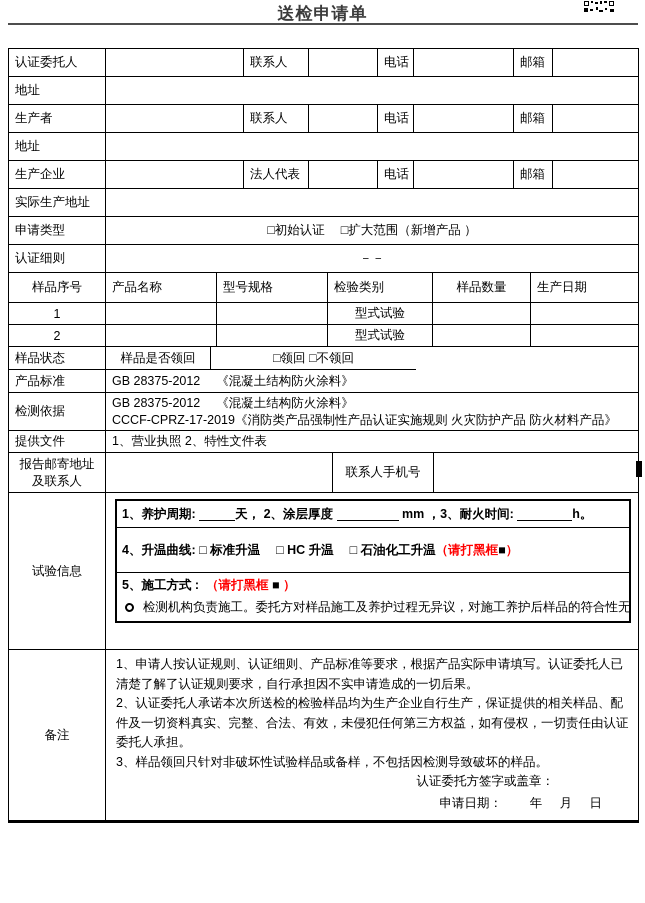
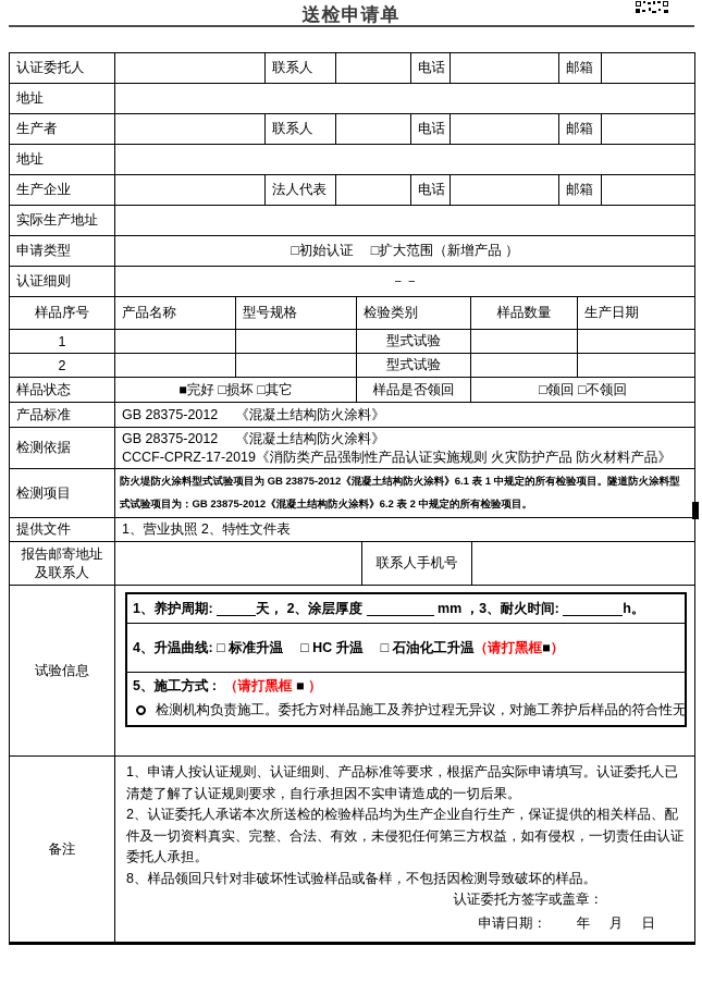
  送检申请单
  认证委托人
  联系人
  电话
  邮箱
  地址
  生产者
  联系人
  电话
  邮箱
  地址
  生产企业
  法人代表
  电话
  邮箱
  实际生产地址
  申请类型
  □初始认证 □扩大范围（新增产品 ）
  认证细则
  －－
  样品序号
  产品名称
  型号规格
  检验类别
  样品数量
  生产日期
  1
  型式试验
  2
  型式试验
  样品状态
+ ■完好 □损坏 □其它
  样品是否领回
  □领回 □不领回
  产品标准
  GB 28375-2012 《混凝土结构防火涂料》
  检测依据
  GB 28375-2012 《混凝土结构防火涂料》
  CCCF-CPRZ-17-2019《消防类产品强制性产品认证实施规则 火灾防护产品 防火材料产品》
+ 检测项目
+ 防火堤防火涂料型式试验项目为 GB 23875-2012《混凝土结构防火涂料》6.1 表 1 中规定的所有检验项目。隧道防火涂料型式试验项目为：GB 23875-2012《混凝土结构防火涂料》6.2 表 2 中规定的所有检验项目。
  提供文件
  1、营业执照 2、特性文件表
  报告邮寄地址
  及联系人
  联系人手机号
  试验信息
  1、养护周期:
  天， 2、涂层厚度
  mm ，3、耐火时间:
  h。
  4、升温曲线: □ 标准升温 □ HC 升温 □ 石油化工升温
  （请打黑框
  ■
  ）
  5、施工方式 : （请打黑框 ■ ）
  检测机构负责施工。委托方对样品施工及养护过程无异议，对施工养护后样品的符合性无
  备注
  1、申请人按认证规则、认证细则、产品标准等要求，根据产品实际申请填写。认证委托人已清楚了解了认证规则要求，自行承担因不实申请造成的一切后果。
  2、认证委托人承诺本次所送检的检验样品均为生产企业自行生产，保证提供的相关样品、配件及一切资料真实、完整、合法、有效，未侵犯任何第三方权益，如有侵权，一切责任由认证委托人承担。
- 3、样品领回只针对非破坏性试验样品或备样，不包括因检测导致破坏的样品。
+ 8、样品领回只针对非破坏性试验样品或备样，不包括因检测导致破坏的样品。
  认证委托方签字或盖章：
  申请日期： 年 月 日
